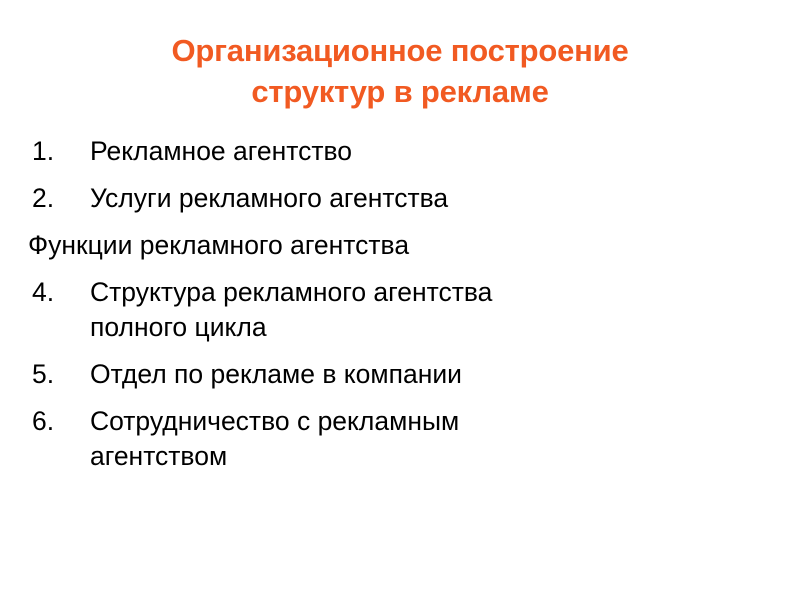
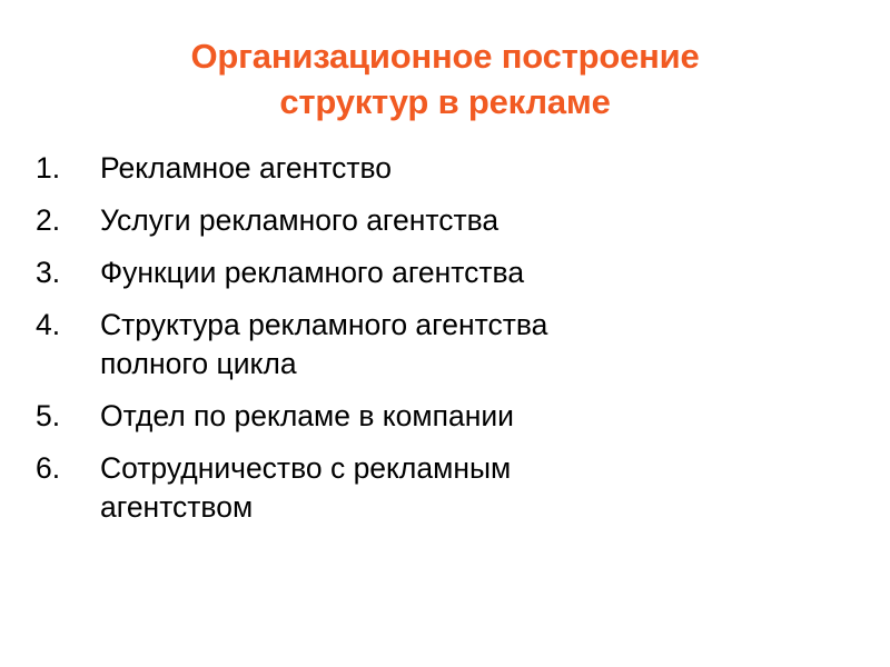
  Организационное построение
  структур в рекламе
  1.
  Рекламное агентство
  2.
  Услуги рекламного агентства
+ 3.
  Функции рекламного агентства
  4.
  Структура рекламного агентства
  полного цикла
  5.
  Отдел по рекламе в компании
  6.
  Сотрудничество с рекламным
  агентством
